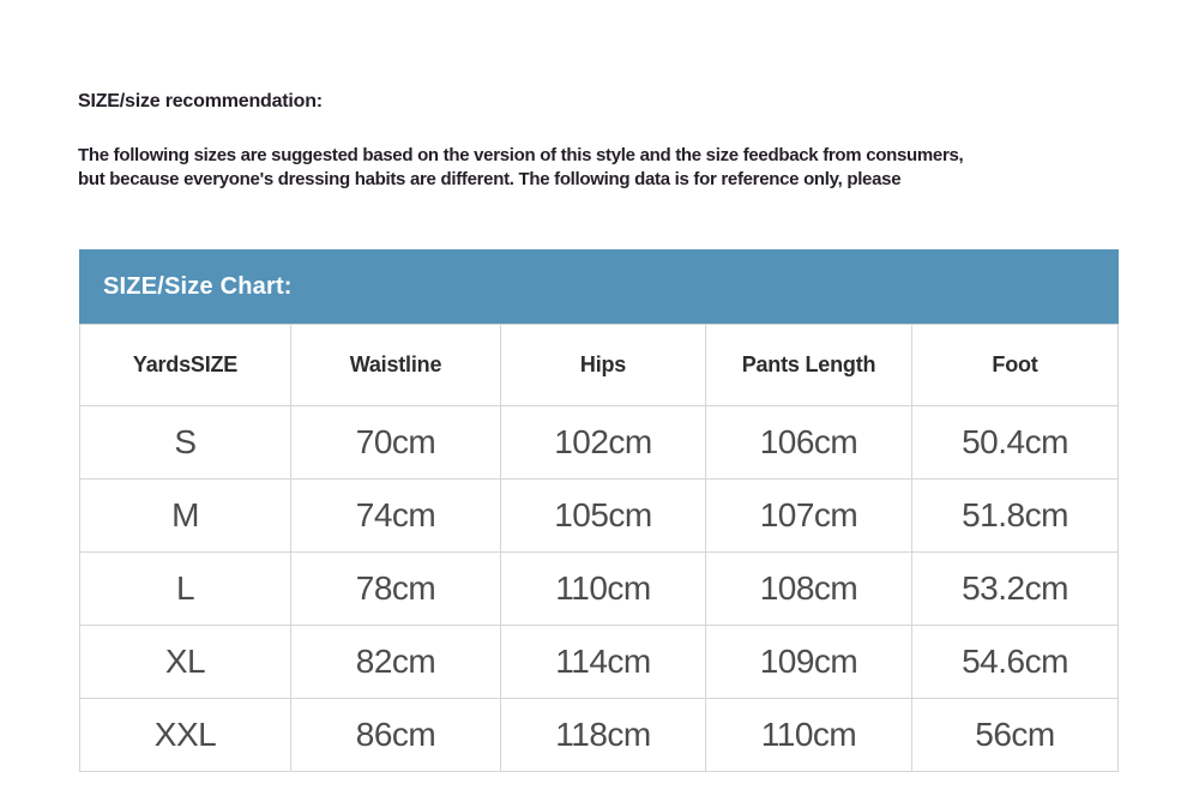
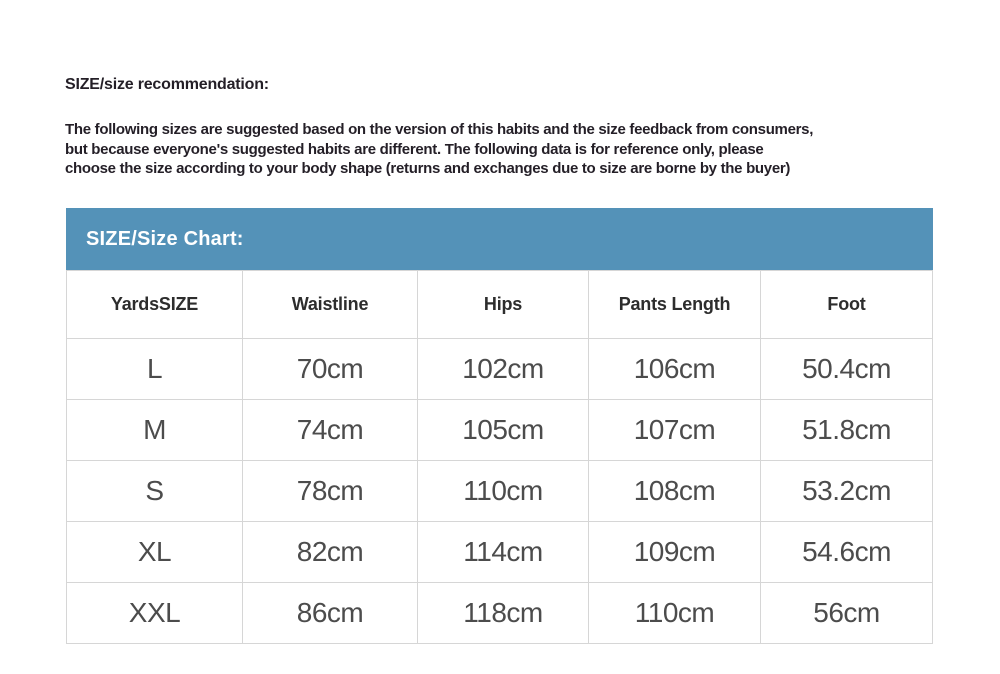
  SIZE/size recommendation:
- The following sizes are suggested based on the version of this style and the size feedback from consumers,
+ The following sizes are suggested based on the version of this habits and the size feedback from consumers,
- but because everyone's dressing habits are different. The following data is for reference only, please
+ but because everyone's suggested habits are different. The following data is for reference only, please
+ choose the size according to your body shape (returns and exchanges due to size are borne by the buyer)
  SIZE/Size Chart:
  YardsSIZE	Waistline	Hips	Pants Length	Foot
- S	70cm	102cm	106cm	50.4cm
+ L	70cm	102cm	106cm	50.4cm
  M	74cm	105cm	107cm	51.8cm
- L	78cm	110cm	108cm	53.2cm
+ S	78cm	110cm	108cm	53.2cm
  XL	82cm	114cm	109cm	54.6cm
  XXL	86cm	118cm	110cm	56cm
